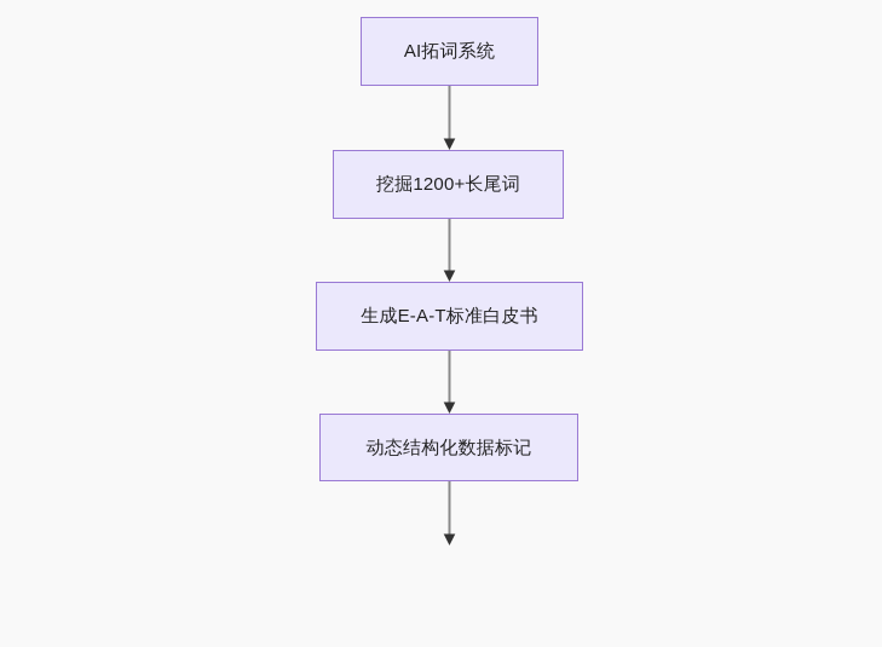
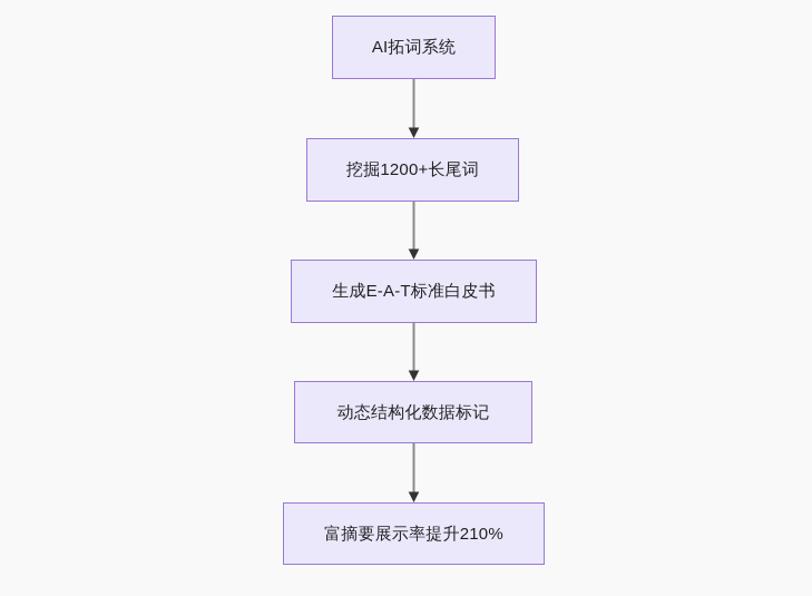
  AI拓词系统
  挖掘1200+长尾词
  生成E-A-T标准白皮书
  动态结构化数据标记
+ 富摘要展示率提升210%
